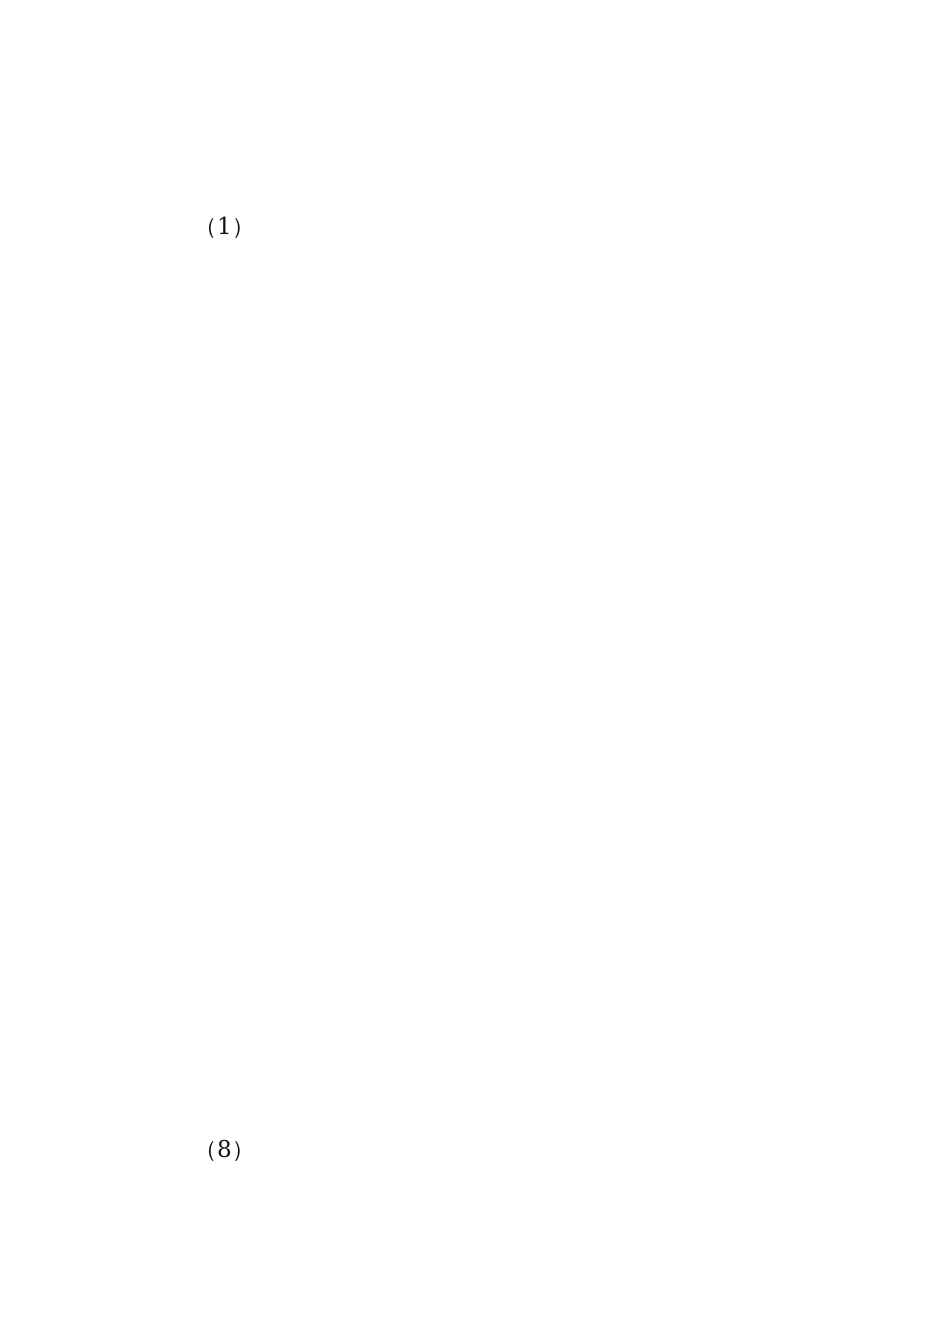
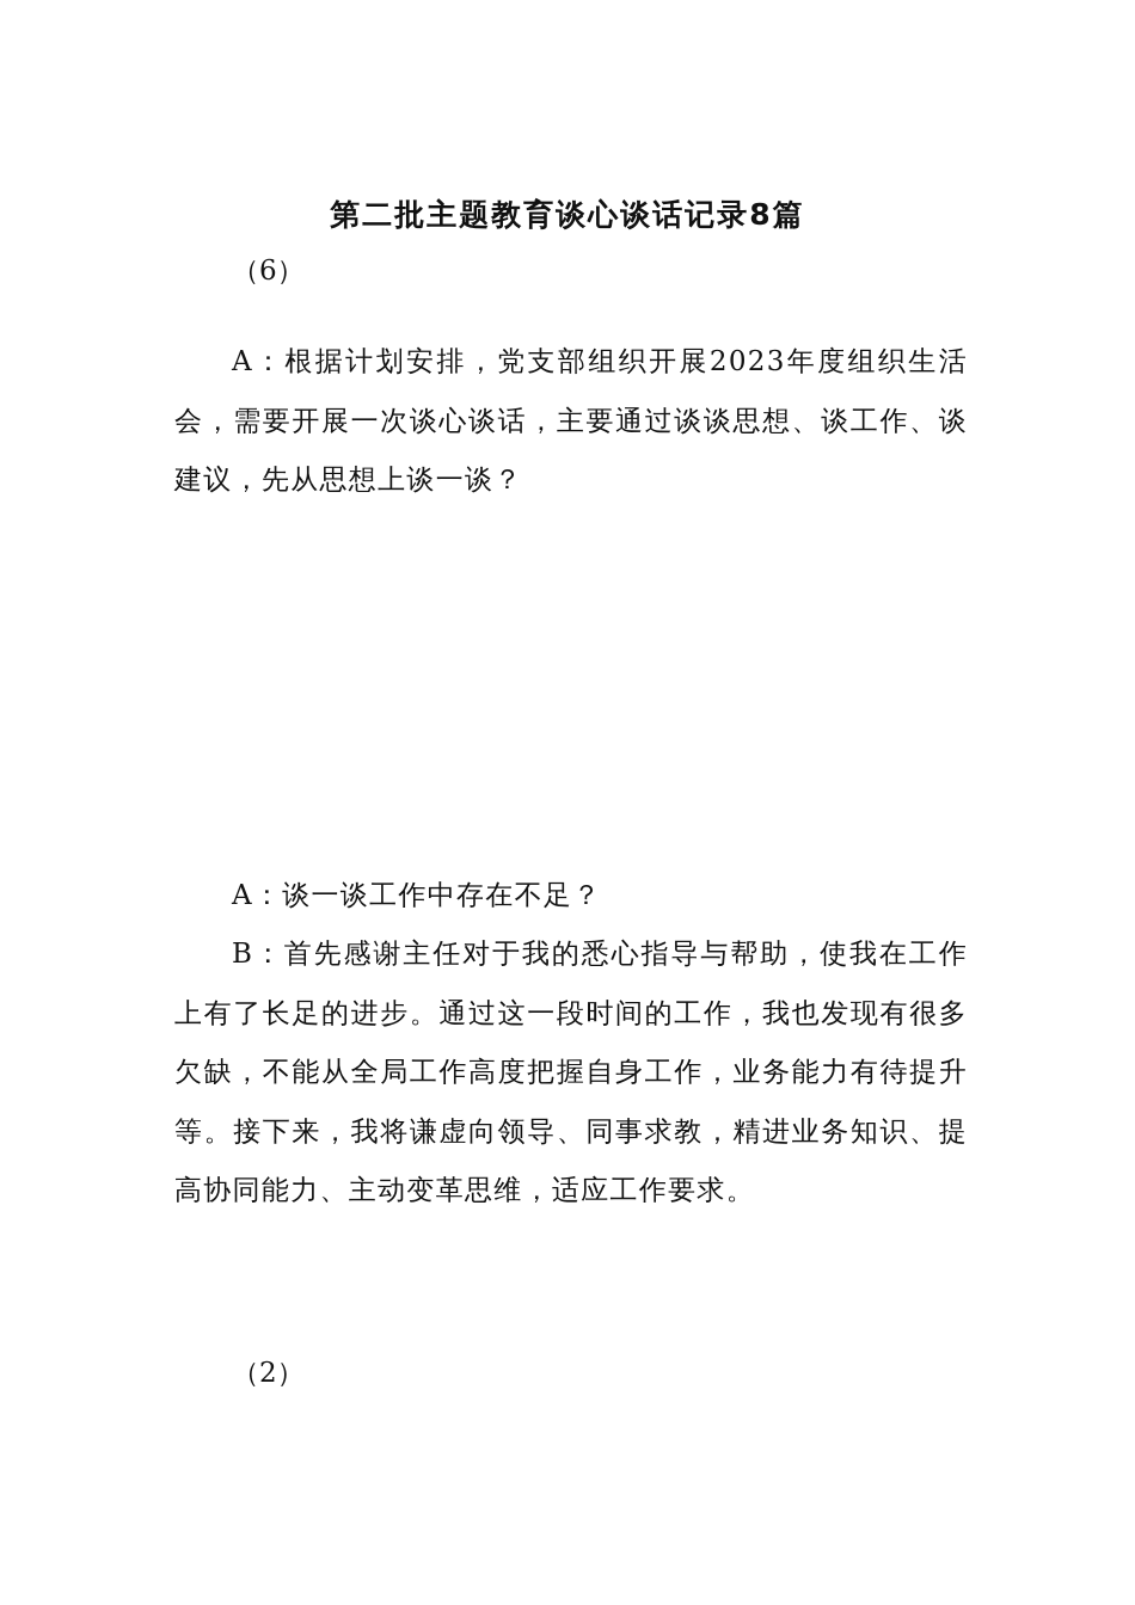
+ 第二批主题教育谈心谈话记录8篇
- （1）
+ （6）
+ A：根据计划安排，党支部组织开展2023年度组织生活会，需要开展一次谈心谈话，主要通过谈谈思想、谈工作、谈建议，先从思想上谈一谈？
+ A：谈一谈工作中存在不足？
+ B：首先感谢主任对于我的悉心指导与帮助，使我在工作上有了长足的进步。通过这一段时间的工作，我也发现有很多欠缺，不能从全局工作高度把握自身工作，业务能力有待提升等。接下来，我将谦虚向领导、同事求教，精进业务知识、提高协同能力、主动变革思维，适应工作要求。
- （8）
+ （2）
